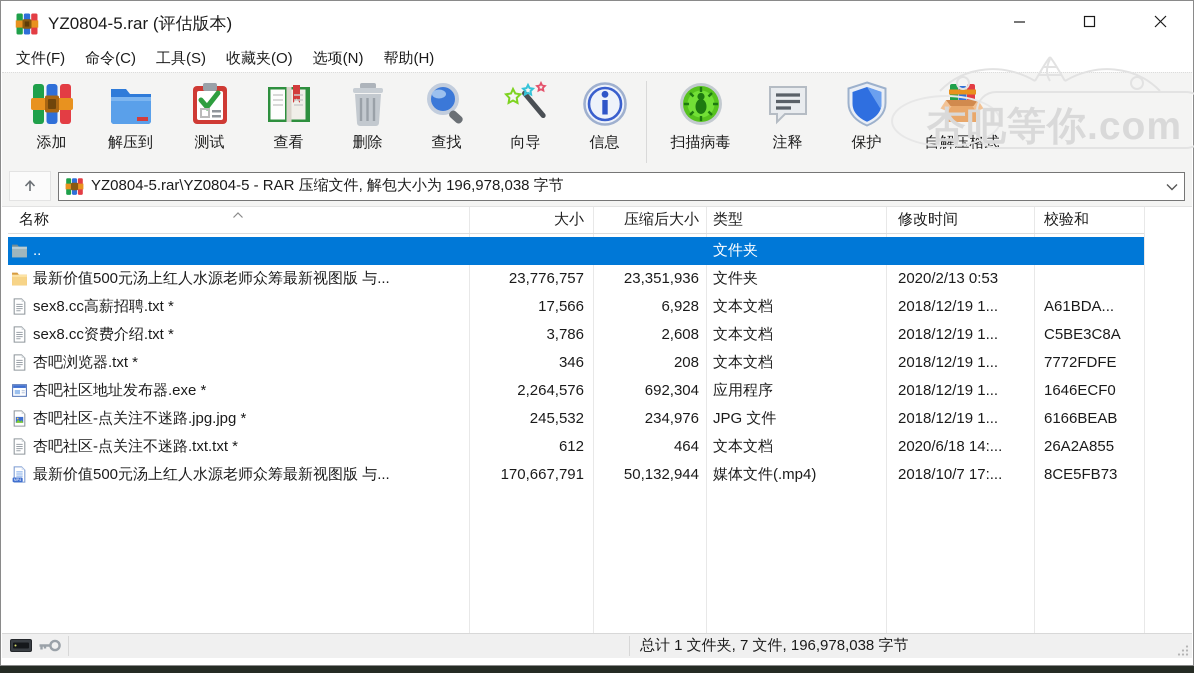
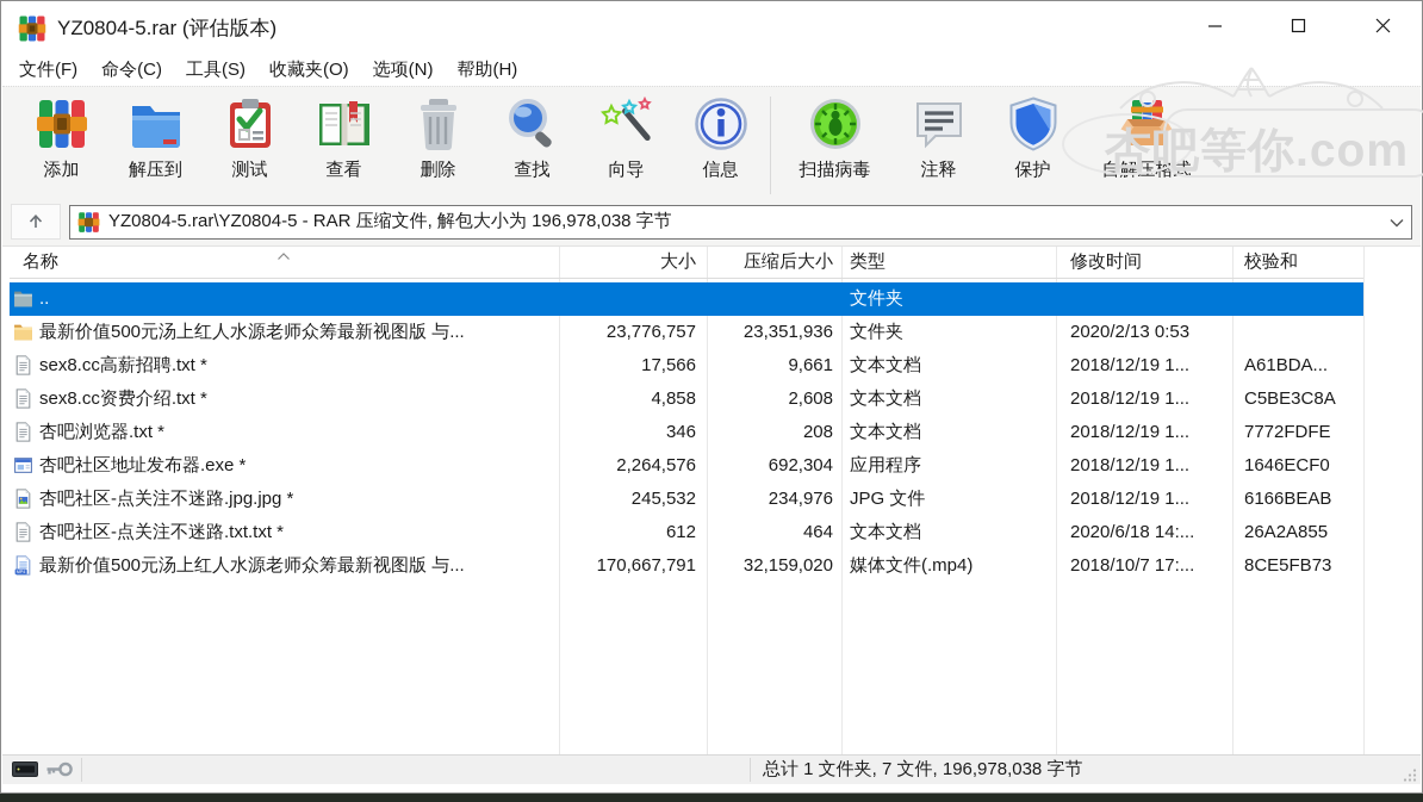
  YZ0804-5.rar (评估版本)
  文件(F)
  命令(C)
  工具(S)
  收藏夹(O)
  选项(N)
  帮助(H)
  添加
  解压到
  测试
  查看
  删除
  查找
  向导
  信息
  扫描病毒
  注释
  保护
  自解压格式
  YZ0804-5.rar\YZ0804-5 - RAR 压缩文件, 解包大小为 196,978,038 字节
  名称
  大小
  压缩后大小
  类型
  修改时间
  校验和
  ..
  文件夹
  最新价值500元汤上红人水源老师众筹最新视图版 与...
  23,776,757
  23,351,936
  文件夹
  2020/2/13 0:53
  sex8.cc高薪招聘.txt *
  17,566
- 6,928
+ 9,661
  文本文档
  2018/12/19 1...
  A61BDA...
  sex8.cc资费介绍.txt *
- 3,786
+ 4,858
  2,608
  文本文档
  2018/12/19 1...
  C5BE3C8A
  杏吧浏览器.txt *
  346
  208
  文本文档
  2018/12/19 1...
  7772FDFE
  杏吧社区地址发布器.exe *
  2,264,576
  692,304
  应用程序
  2018/12/19 1...
  1646ECF0
  杏吧社区-点关注不迷路.jpg.jpg *
  245,532
  234,976
  JPG 文件
  2018/12/19 1...
  6166BEAB
  杏吧社区-点关注不迷路.txt.txt *
  612
  464
  文本文档
  2020/6/18 14:...
  26A2A855
  最新价值500元汤上红人水源老师众筹最新视图版 与...
  170,667,791
- 50,132,944
+ 32,159,020
  媒体文件(.mp4)
  2018/10/7 17:...
  8CE5FB73
  总计 1 文件夹, 7 文件, 196,978,038 字节
  杏吧等你.com
